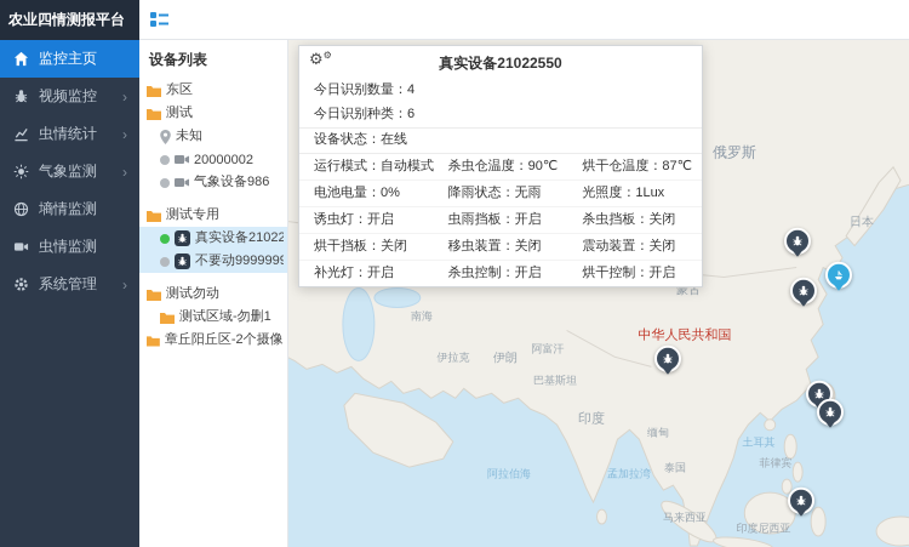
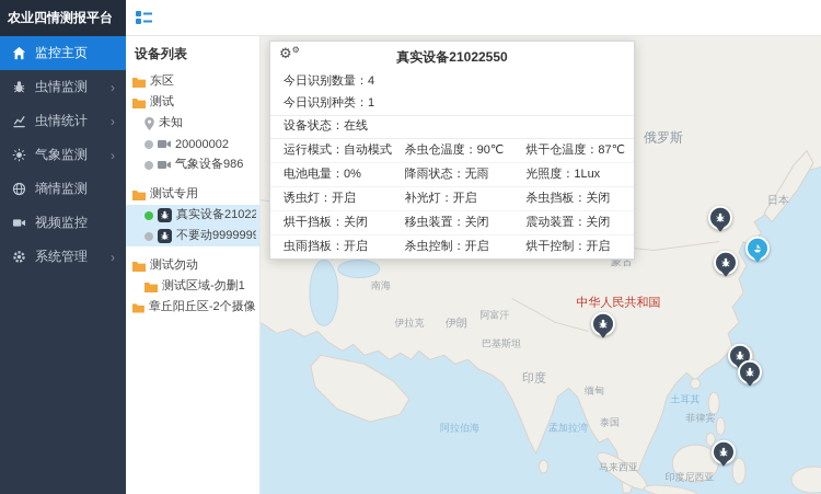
  农业四情测报平台
  监控主页
- 视频监控
+ 虫情监测
  ›
  虫情统计
  ›
  气象监测
  ›
  墒情监测
- 虫情监测
+ 视频监控
  系统管理
  ›
  设备列表
  东区
  测试
  未知
  20000002
  气象设备986
  测试专用
  真实设备21022
  不要动9999999
  测试勿动
  测试区域-勿删1
  章丘阳丘区-2个摄像
  ⚙⚙
  真实设备21022550
  今日识别数量：4
- 今日识别种类：6
+ 今日识别种类：1
  设备状态：在线
  运行模式：自动模式
  杀虫仓温度：90℃
  烘干仓温度：87℃
  电池电量：0%
  降雨状态：无雨
  光照度：1Lux
  诱虫灯：开启
- 虫雨挡板：开启
+ 补光灯：开启
  杀虫挡板：关闭
  烘干挡板：关闭
  移虫装置：关闭
  震动装置：关闭
- 补光灯：开启
+ 虫雨挡板：开启
  杀虫控制：开启
  烘干控制：开启
  俄罗斯
  蒙古
  中华人民共和国
  南海
  伊拉克
  伊朗
  阿富汗
  巴基斯坦
  印度
  缅甸
  泰国
  菲律宾
  马来西亚
  印度尼西亚
  日本
  阿拉伯海
  孟加拉湾
  土耳其
